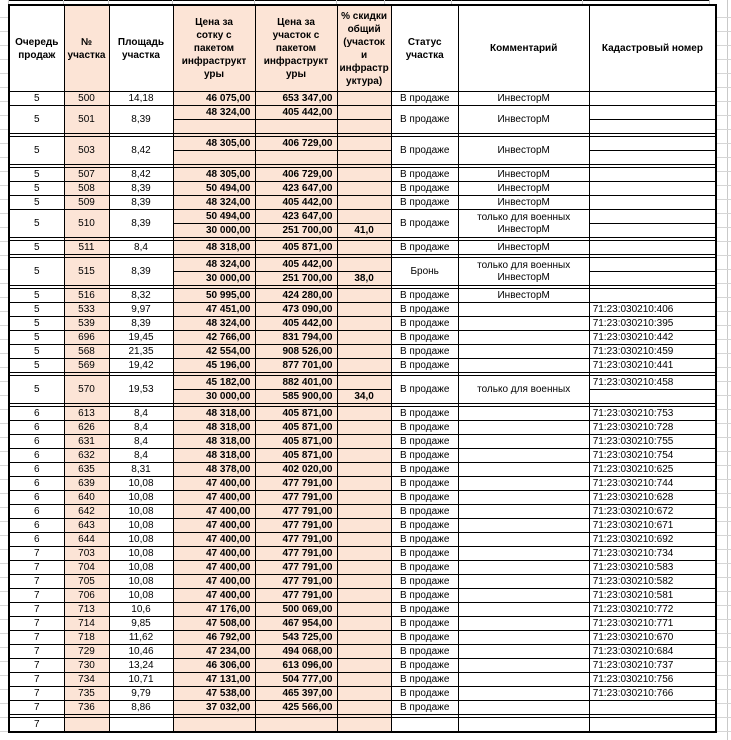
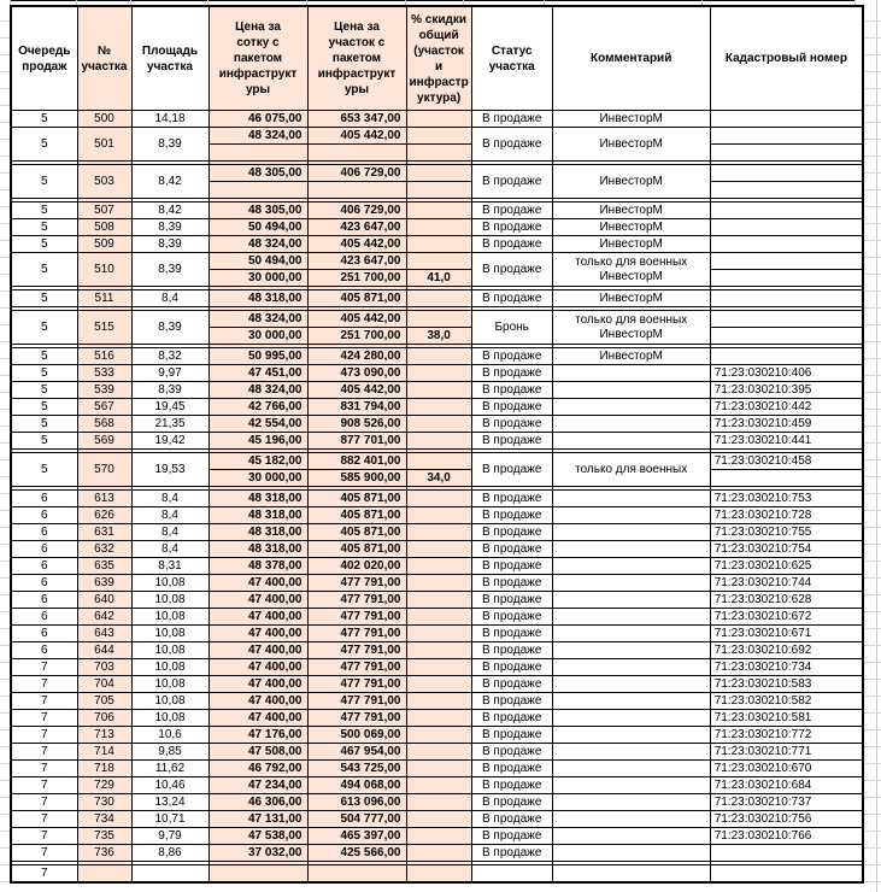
  Очередьпродаж	№участка	Площадьучастка	Цена засотку спакетоминфраструктуры	Цена заучасток спакетоминфраструктуры	% скидкиобщий(участокиинфраструктура)	Статусучастка	Комментарий	Кадастровый номер
  5	500	14,18	46 075,00	653 347,00		В продаже	ИнвесторМ
  5	501	8,39	48 324,00	405 442,00		В продаже	ИнвесторМ
  5	503	8,42	48 305,00	406 729,00		В продаже	ИнвесторМ
  5	507	8,42	48 305,00	406 729,00		В продаже	ИнвесторМ
  5	508	8,39	50 494,00	423 647,00		В продаже	ИнвесторМ
  5	509	8,39	48 324,00	405 442,00		В продаже	ИнвесторМ
  5	510	8,39	50 494,00	423 647,00		В продаже	только для военныхИнвесторМ
  30 000,00	251 700,00	41,0
  5	511	8,4	48 318,00	405 871,00		В продаже	ИнвесторМ
  5	515	8,39	48 324,00	405 442,00		Бронь	только для военныхИнвесторМ
  30 000,00	251 700,00	38,0
  5	516	8,32	50 995,00	424 280,00		В продаже	ИнвесторМ
  5	533	9,97	47 451,00	473 090,00		В продаже		71:23:030210:406
  5	539	8,39	48 324,00	405 442,00		В продаже		71:23:030210:395
- 5	696	19,45	42 766,00	831 794,00		В продаже		71:23:030210:442
+ 5	567	19,45	42 766,00	831 794,00		В продаже		71:23:030210:442
  5	568	21,35	42 554,00	908 526,00		В продаже		71:23:030210:459
  5	569	19,42	45 196,00	877 701,00		В продаже		71:23:030210:441
  5	570	19,53	45 182,00	882 401,00		В продаже	только для военных	71:23:030210:458
  30 000,00	585 900,00	34,0
  6	613	8,4	48 318,00	405 871,00		В продаже		71:23:030210:753
  6	626	8,4	48 318,00	405 871,00		В продаже		71:23:030210:728
  6	631	8,4	48 318,00	405 871,00		В продаже		71:23:030210:755
  6	632	8,4	48 318,00	405 871,00		В продаже		71:23:030210:754
  6	635	8,31	48 378,00	402 020,00		В продаже		71:23:030210:625
  6	639	10,08	47 400,00	477 791,00		В продаже		71:23:030210:744
  6	640	10,08	47 400,00	477 791,00		В продаже		71:23:030210:628
  6	642	10,08	47 400,00	477 791,00		В продаже		71:23:030210:672
  6	643	10,08	47 400,00	477 791,00		В продаже		71:23:030210:671
  6	644	10,08	47 400,00	477 791,00		В продаже		71:23:030210:692
  7	703	10,08	47 400,00	477 791,00		В продаже		71:23:030210:734
  7	704	10,08	47 400,00	477 791,00		В продаже		71:23:030210:583
  7	705	10,08	47 400,00	477 791,00		В продаже		71:23:030210:582
  7	706	10,08	47 400,00	477 791,00		В продаже		71:23:030210:581
  7	713	10,6	47 176,00	500 069,00		В продаже		71:23:030210:772
  7	714	9,85	47 508,00	467 954,00		В продаже		71:23:030210:771
  7	718	11,62	46 792,00	543 725,00		В продаже		71:23:030210:670
  7	729	10,46	47 234,00	494 068,00		В продаже		71:23:030210:684
  7	730	13,24	46 306,00	613 096,00		В продаже		71:23:030210:737
  7	734	10,71	47 131,00	504 777,00		В продаже		71:23:030210:756
  7	735	9,79	47 538,00	465 397,00		В продаже		71:23:030210:766
  7	736	8,86	37 032,00	425 566,00		В продаже
  7
